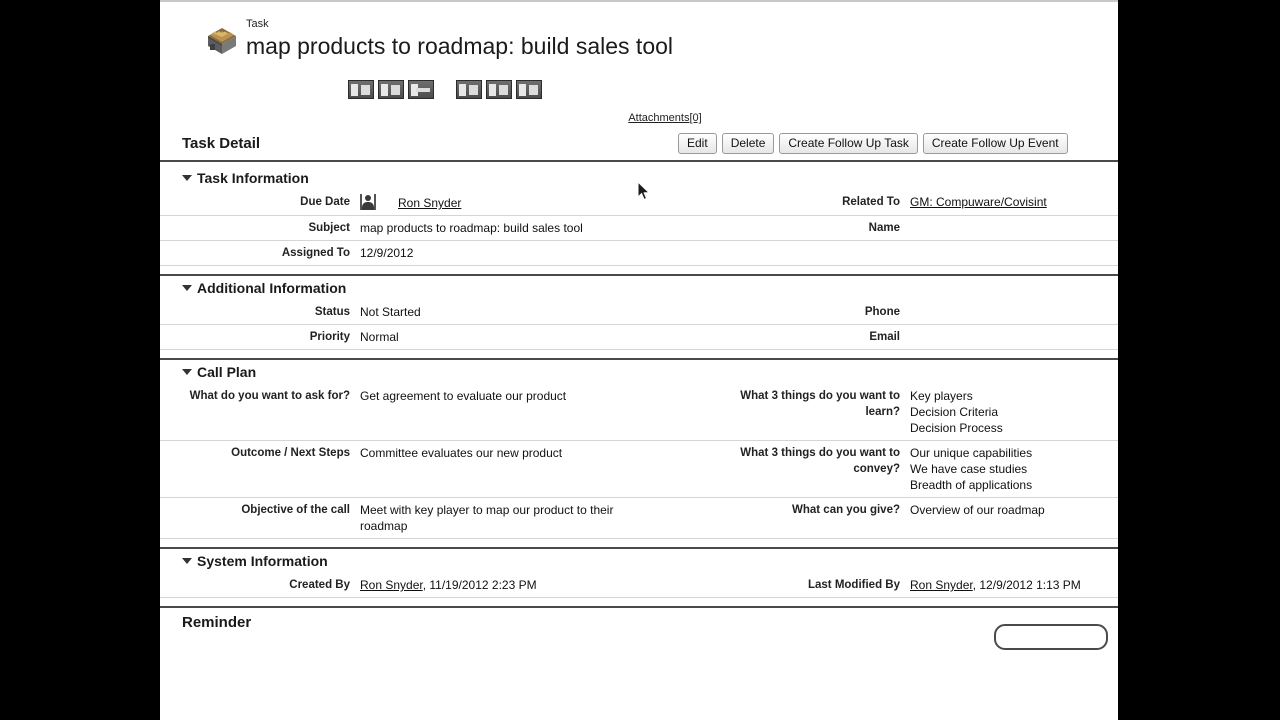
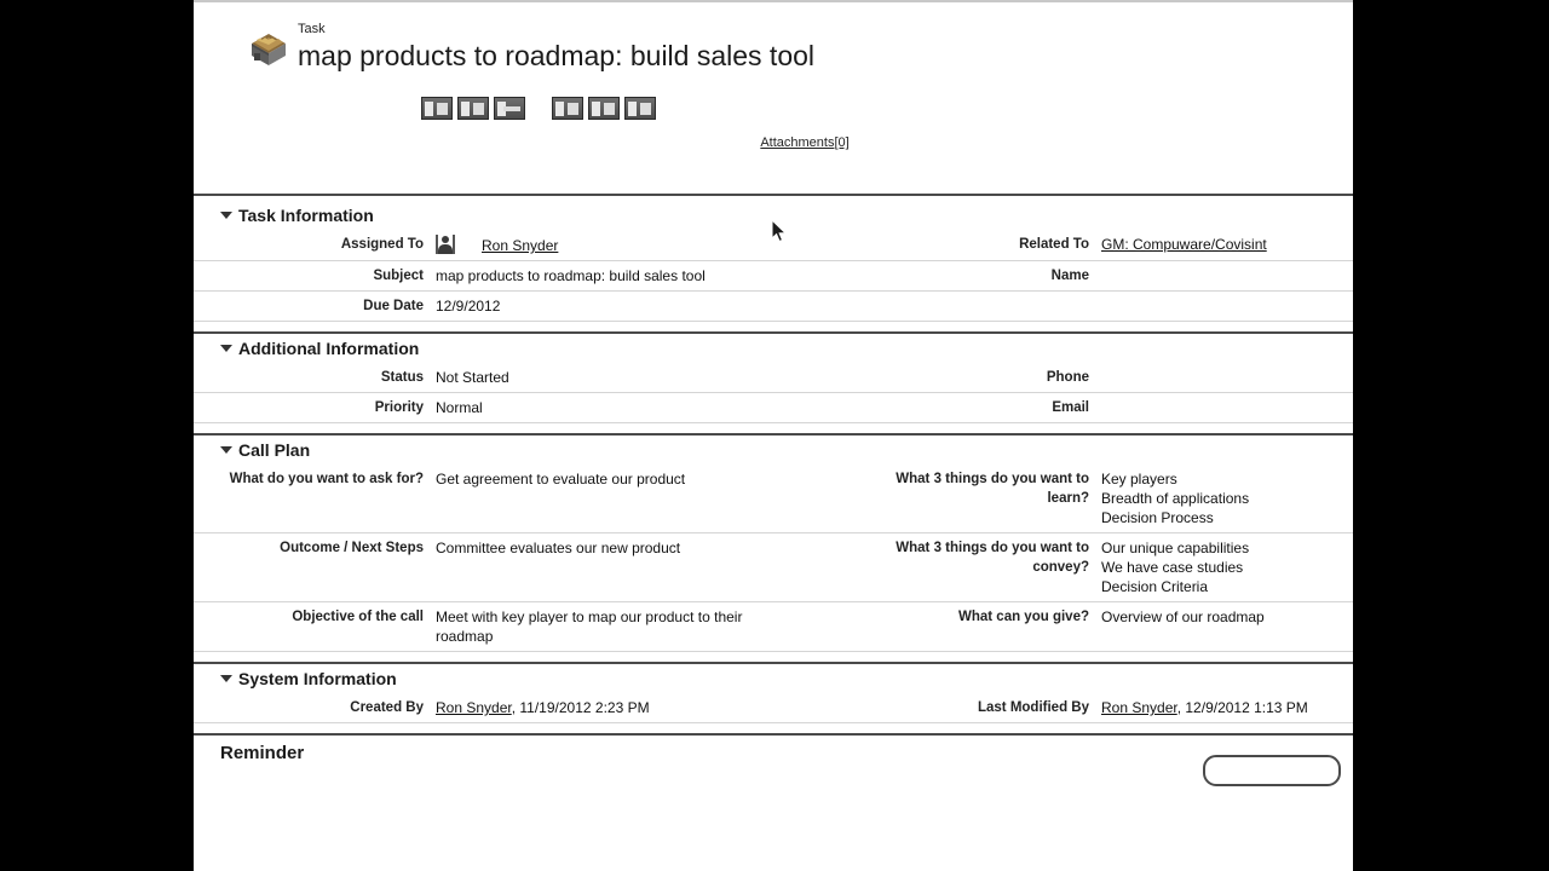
  Task
  map products to roadmap: build sales tool
  Attachments[0]
- Task Detail
- Edit
- Delete
- Create Follow Up Task
- Create Follow Up Event
  Task Information
- Due Date
+ Assigned To
  Ron Snyder
  Related To
  GM: Compuware/Covisint
  Subject
  map products to roadmap: build sales tool
  Name
- Assigned To
+ Due Date
  12/9/2012
  Additional Information
  Status
  Not Started
  Phone
  Priority
  Normal
  Email
  Call Plan
  What do you want to ask for?
  Get agreement to evaluate our product
  What 3 things do you want to learn?
  Key players
- Decision Criteria
+ Breadth of applications
  Decision Process
  Outcome / Next Steps
  Committee evaluates our new product
  What 3 things do you want to convey?
  Our unique capabilities
  We have case studies
- Breadth of applications
+ Decision Criteria
  Objective of the call
  Meet with key player to map our product to their roadmap
  What can you give?
  Overview of our roadmap
  System Information
  Created By
  Ron Snyder, 11/19/2012 2:23 PM
  Last Modified By
  Ron Snyder, 12/9/2012 1:13 PM
  Reminder
